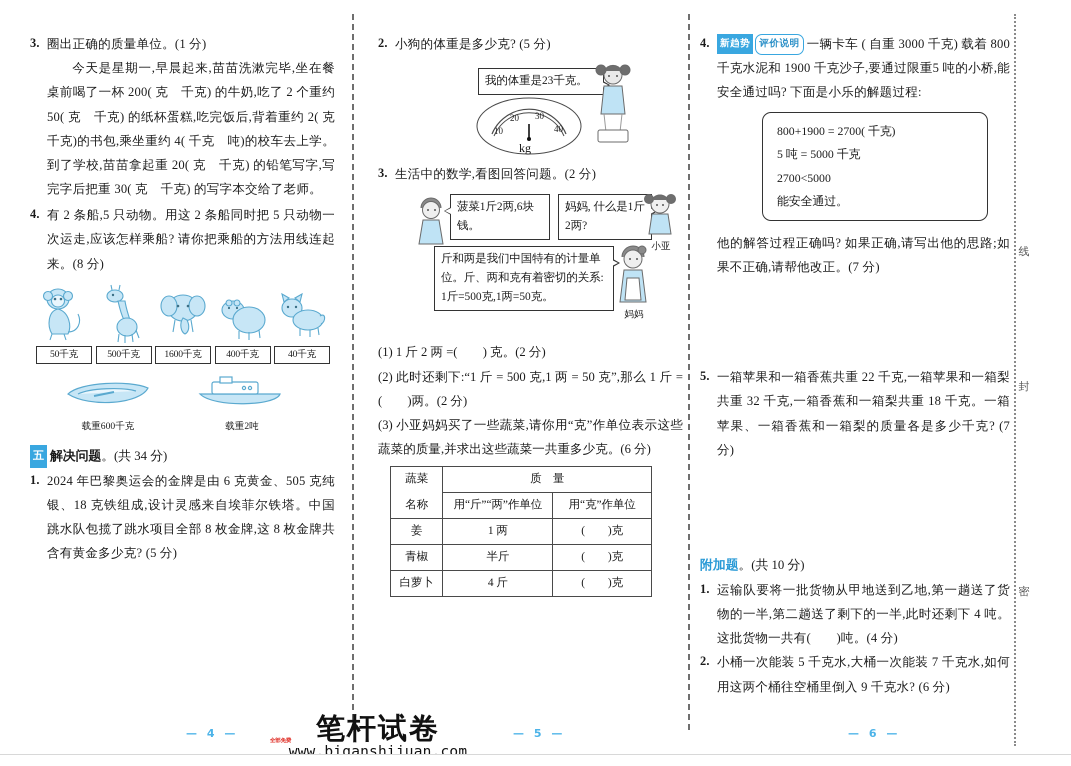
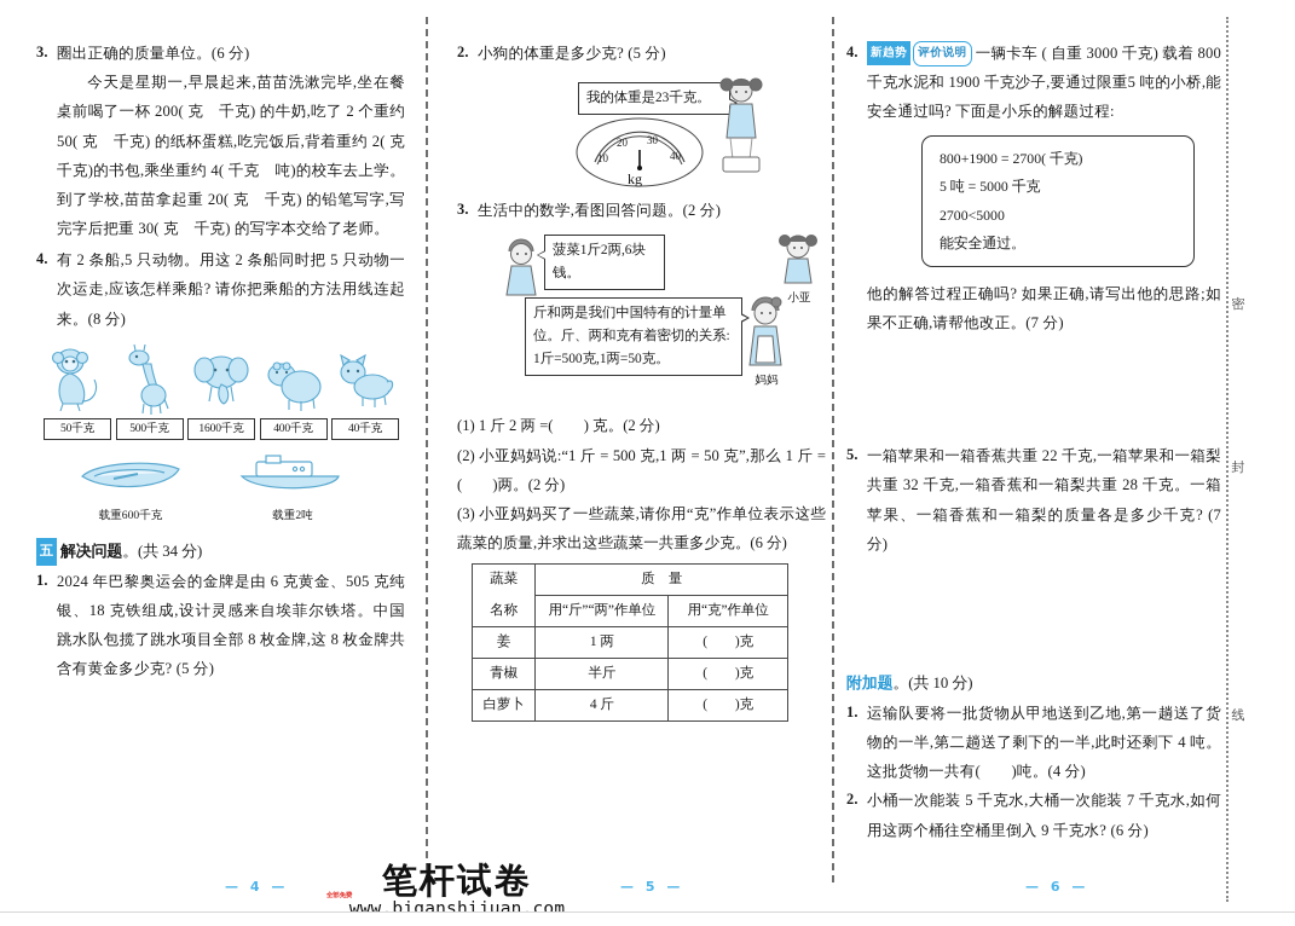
- 线
+ 密
  封
- 密
+ 线
  3.
- 圈出正确的质量单位。(1 分)
+ 圈出正确的质量单位。(6 分)
  今天是星期一,早晨起来,苗苗洗漱完毕,坐在餐桌前喝了一杯 200( 克 千克) 的牛奶,吃了 2 个重约 50( 克 千克) 的纸杯蛋糕,吃完饭后,背着重约 2( 克 千克)的书包,乘坐重约 4( 千克 吨)的校车去上学。到了学校,苗苗拿起重 20( 克 千克) 的铅笔写字,写完字后把重 30( 克 千克) 的写字本交给了老师。
  4.
  有 2 条船,5 只动物。用这 2 条船同时把 5 只动物一次运走,应该怎样乘船? 请你把乘船的方法用线连起来。(8 分)
  50千克
  500千克
  1600千克
  400千克
  40千克
  载重600千克
  载重2吨
  五 解决问题。(共 34 分)
  1.
  2024 年巴黎奥运会的金牌是由 6 克黄金、505 克纯银、18 克铁组成,设计灵感来自埃菲尔铁塔。中国跳水队包揽了跳水项目全部 8 枚金牌,这 8 枚金牌共含有黄金多少克? (5 分)
  2.
  小狗的体重是多少克? (5 分)
  我的体重是23千克。
  10
  20
  30
  40
  kg
  3.
  生活中的数学,看图回答问题。(2 分)
  菠菜1斤2两,6块钱。
- 妈妈, 什么是1斤2两?
  小亚
  斤和两是我们中国特有的计量单位。斤、两和克有着密切的关系: 1斤=500克,1两=50克。
  妈妈
  (1) 1 斤 2 两 =( ) 克。(2 分)
- (2) 此时还剩下:“1 斤 = 500 克,1 两 = 50 克”,那么 1 斤 =( )两。(2 分)
+ (2) 小亚妈妈说:“1 斤 = 500 克,1 两 = 50 克”,那么 1 斤 =( )两。(2 分)
  (3) 小亚妈妈买了一些蔬菜,请你用“克”作单位表示这些蔬菜的质量,并求出这些蔬菜一共重多少克。(6 分)
  蔬菜	质 量
  名称	用“斤”“两”作单位	用“克”作单位
  姜	1 两	( )克
  青椒	半斤	( )克
  白萝卜	4 斤	( )克
  4.
  新趋势 评价说明 一辆卡车 ( 自重 3000 千克) 载着 800 千克水泥和 1900 千克沙子,要通过限重5 吨的小桥,能安全通过吗? 下面是小乐的解题过程:
  800+1900 = 2700( 千克)
  5 吨 = 5000 千克
  2700<5000
  能安全通过。
  他的解答过程正确吗? 如果正确,请写出他的思路;如果不正确,请帮他改正。(7 分)
  5.
- 一箱苹果和一箱香蕉共重 22 千克,一箱苹果和一箱梨共重 32 千克,一箱香蕉和一箱梨共重 18 千克。一箱苹果、一箱香蕉和一箱梨的质量各是多少千克? (7 分)
+ 一箱苹果和一箱香蕉共重 22 千克,一箱苹果和一箱梨共重 32 千克,一箱香蕉和一箱梨共重 28 千克。一箱苹果、一箱香蕉和一箱梨的质量各是多少千克? (7 分)
  附加题。(共 10 分)
  1.
  运输队要将一批货物从甲地送到乙地,第一趟送了货物的一半,第二趟送了剩下的一半,此时还剩下 4 吨。这批货物一共有( )吨。(4 分)
  2.
  小桶一次能装 5 千克水,大桶一次能装 7 千克水,如何用这两个桶往空桶里倒入 9 千克水? (6 分)
  — 4 —
  — 5 —
  — 6 —
  笔杆试卷
  www.biganshijuan.com
